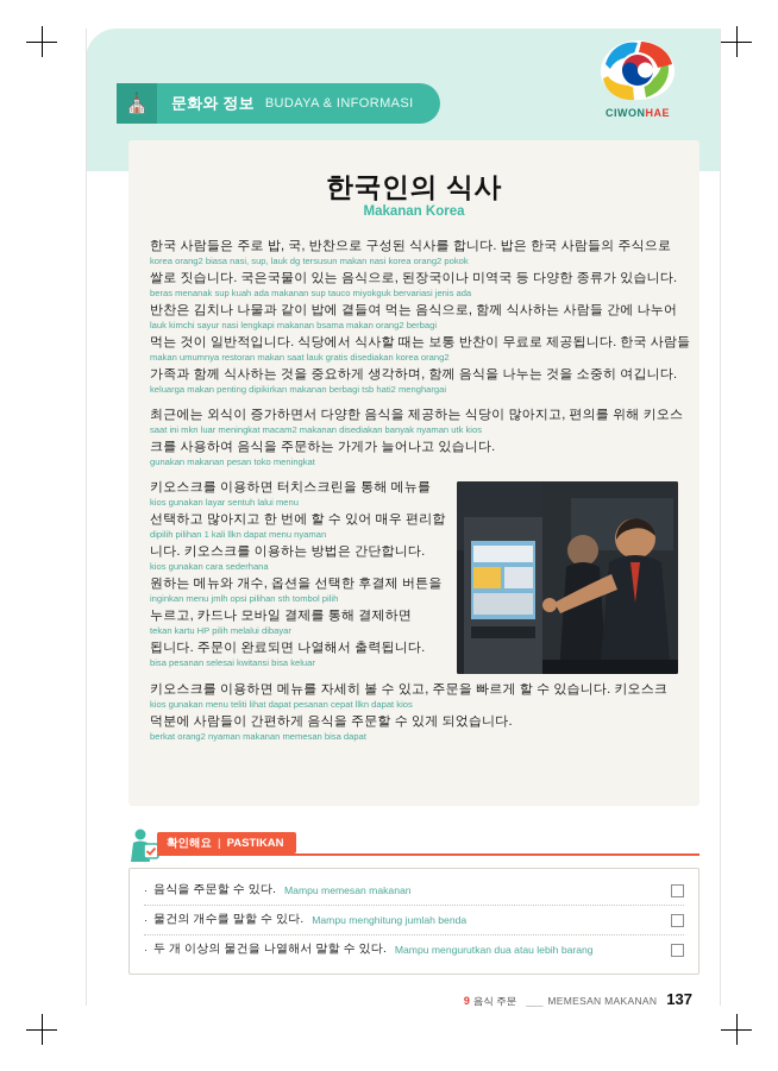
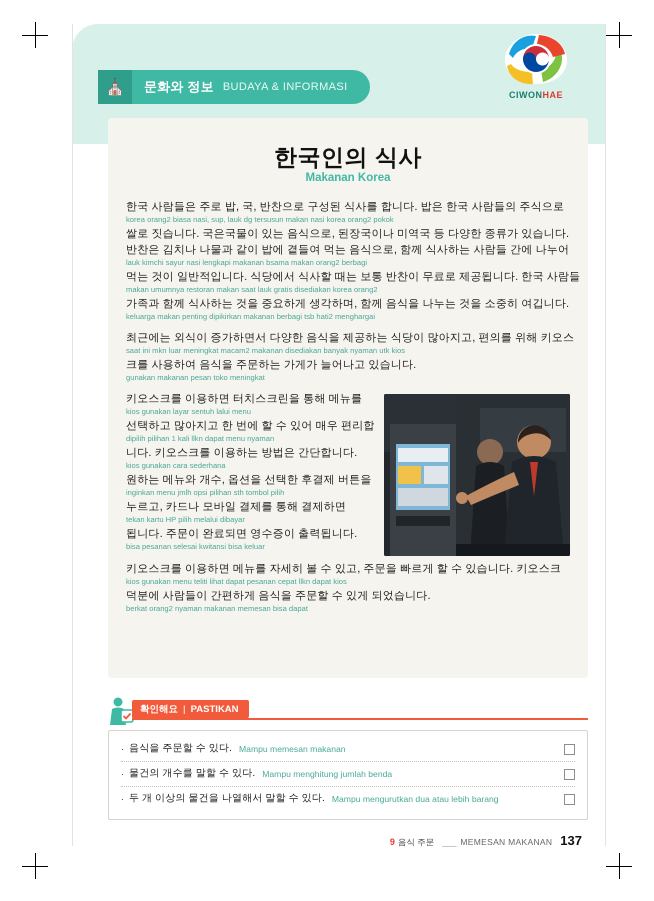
  ⛪
  문화와 정보
  BUDAYA & INFORMASI
  CIWONHAE
  한국인의 식사
  Makanan Korea
  한국 사람들은 주로 밥, 국, 반찬으로 구성된 식사를 합니다. 밥은 한국 사람들의 주식으로
  korea orang2 biasa nasi, sup, lauk dg tersusun makan nasi korea orang2 pokok
  쌀로 짓습니다. 국은국물이 있는 음식으로, 된장국이나 미역국 등 다양한 종류가 있습니다.
- beras menanak sup kuah ada makanan sup tauco miyokguk bervariasi jenis ada
  반찬은 김치나 나물과 같이 밥에 곁들여 먹는 음식으로, 함께 식사하는 사람들 간에 나누어
  lauk kimchi sayur nasi lengkapi makanan bsama makan orang2 berbagi
  먹는 것이 일반적입니다. 식당에서 식사할 때는 보통 반찬이 무료로 제공됩니다. 한국 사람들
  makan umumnya restoran makan saat lauk gratis disediakan korea orang2
  가족과 함께 식사하는 것을 중요하게 생각하며, 함께 음식을 나누는 것을 소중히 여깁니다.
  keluarga makan penting dipikirkan makanan berbagi tsb hati2 menghargai
  최근에는 외식이 증가하면서 다양한 음식을 제공하는 식당이 많아지고, 편의를 위해 키오스
  saat ini mkn luar meningkat macam2 makanan disediakan banyak nyaman utk kios
  크를 사용하여 음식을 주문하는 가게가 늘어나고 있습니다.
  gunakan makanan pesan toko meningkat
  키오스크를 이용하면 터치스크린을 통해 메뉴를
  kios gunakan layar sentuh lalui menu
  선택하고 많아지고 한 번에 할 수 있어 매우 편리합
  dipilih pilihan 1 kali llkn dapat menu nyaman
  니다. 키오스크를 이용하는 방법은 간단합니다.
  kios gunakan cara sederhana
  원하는 메뉴와 개수, 옵션을 선택한 후결제 버튼을
  inginkan menu jmlh opsi pilihan sth tombol pilih
  누르고, 카드나 모바일 결제를 통해 결제하면
  tekan kartu HP pilih melalui dibayar
- 됩니다. 주문이 완료되면 나열해서 출력됩니다.
+ 됩니다. 주문이 완료되면 영수증이 출력됩니다.
  bisa pesanan selesai kwitansi bisa keluar
  키오스크를 이용하면 메뉴를 자세히 볼 수 있고, 주문을 빠르게 할 수 있습니다. 키오스크
  kios gunakan menu teliti lihat dapat pesanan cepat llkn dapat kios
  덕분에 사람들이 간편하게 음식을 주문할 수 있게 되었습니다.
  berkat orang2 nyaman makanan memesan bisa dapat
  확인해요
  |
  PASTIKAN
  ·
  음식을 주문할 수 있다.
  Mampu memesan makanan
  ·
  물건의 개수를 말할 수 있다.
  Mampu menghitung jumlah benda
  ·
  두 개 이상의 물건을 나열해서 말할 수 있다.
  Mampu mengurutkan dua atau lebih barang
  9
  음식 주문
  ___
  MEMESAN MAKANAN
  137
